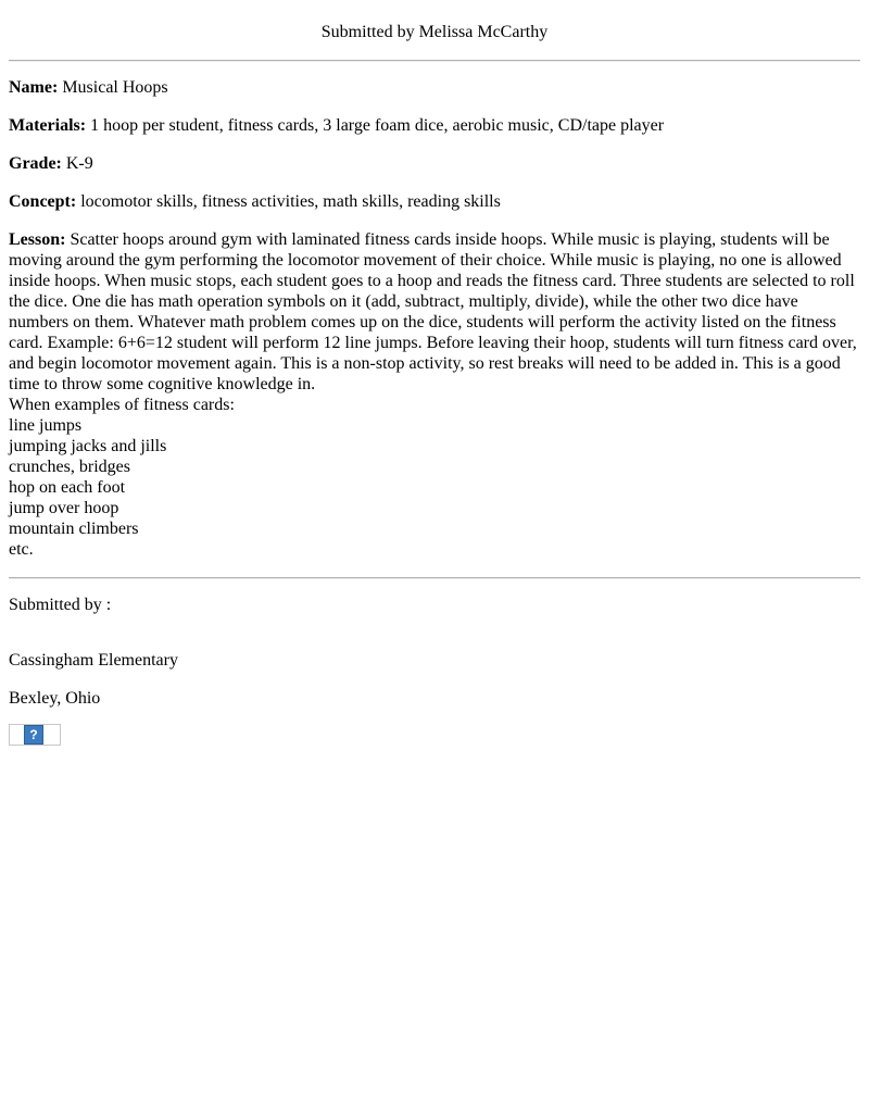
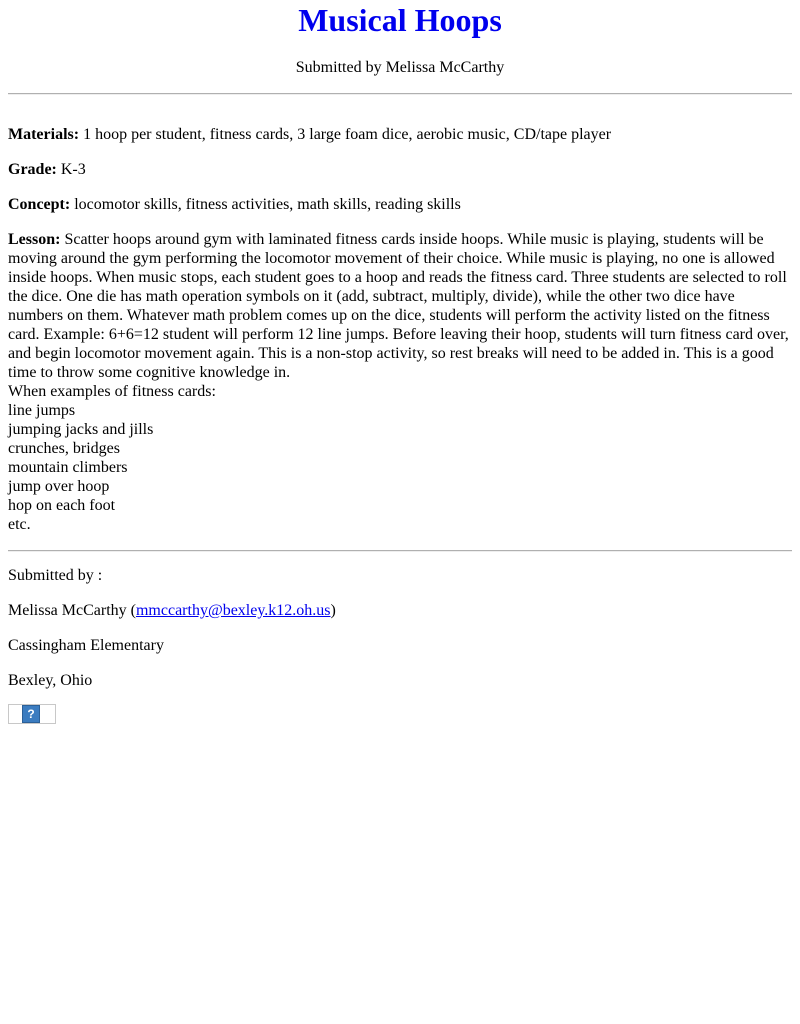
+ Musical Hoops
  Submitted by Melissa McCarthy
- Name: Musical Hoops
  Materials: 1 hoop per student, fitness cards, 3 large foam dice, aerobic music, CD/tape player
- Grade: K-9
+ Grade: K-3
  Concept: locomotor skills, fitness activities, math skills, reading skills
  Lesson: Scatter hoops around gym with laminated fitness cards inside hoops. While music is playing, students will be moving around the gym performing the locomotor movement of their choice. While music is playing, no one is allowed inside hoops. When music stops, each student goes to a hoop and reads the fitness card. Three students are selected to roll the dice. One die has math operation symbols on it (add, subtract, multiply, divide), while the other two dice have numbers on them. Whatever math problem comes up on the dice, students will perform the activity listed on the fitness card. Example: 6+6=12 student will perform 12 line jumps. Before leaving their hoop, students will turn fitness card over, and begin locomotor movement again. This is a non-stop activity, so rest breaks will need to be added in. This is a good time to throw some cognitive knowledge in.
  When examples of fitness cards:
  line jumps
  jumping jacks and jills
  crunches, bridges
- hop on each foot
+ mountain climbers
  jump over hoop
- mountain climbers
+ hop on each foot
  etc.
  Submitted by :
+ Melissa McCarthy (mmccarthy@bexley.k12.oh.us)
  Cassingham Elementary
  Bexley, Ohio
  ?
